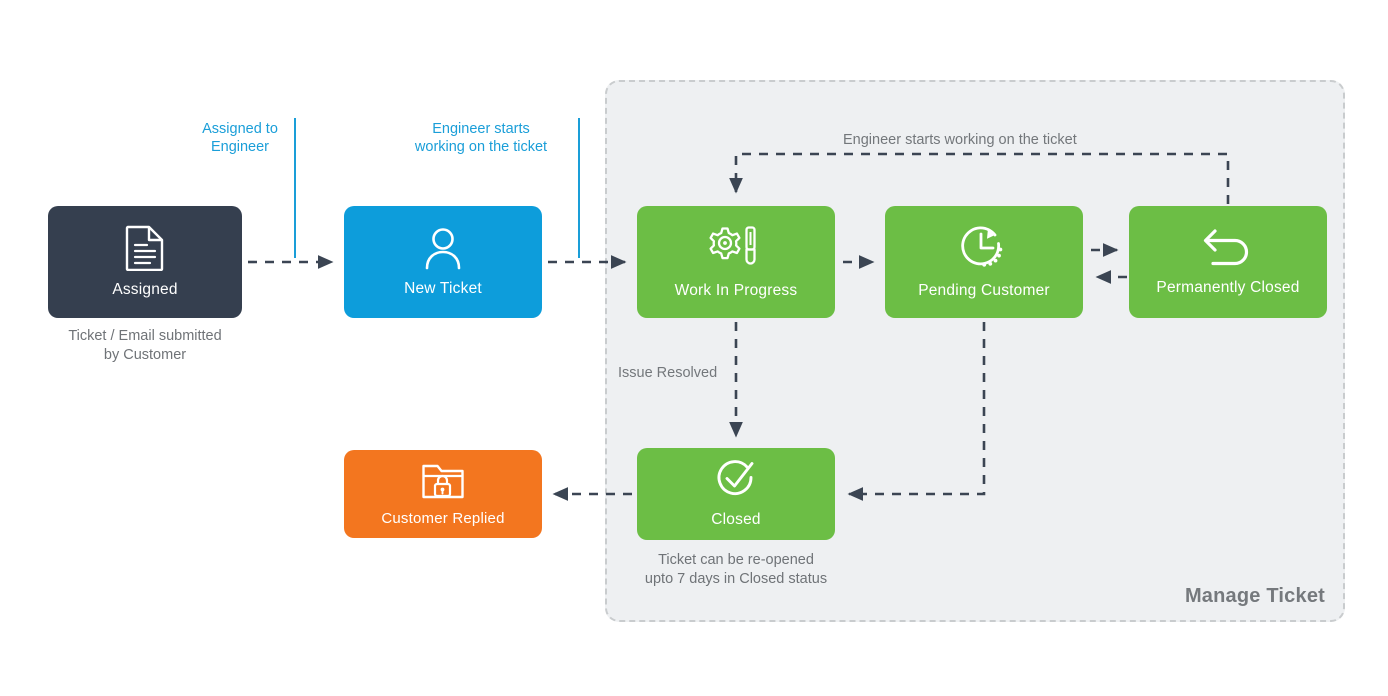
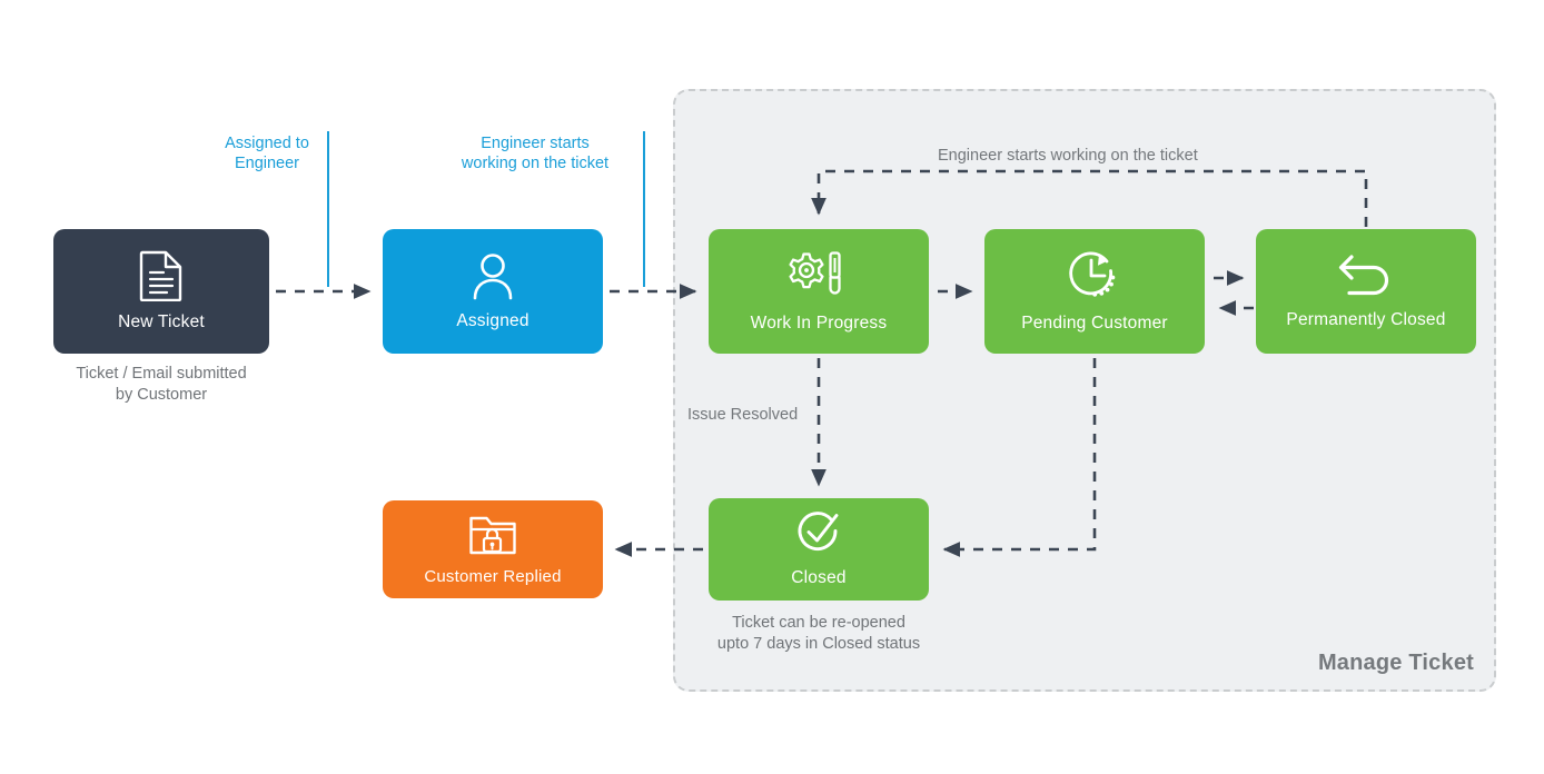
  Manage Ticket
  Assigned to
  Engineer
  Engineer starts
  working on the ticket
  Engineer starts working on the ticket
  Issue Resolved
- Assigned
+ New Ticket
  Ticket / Email submitted
  by Customer
- New Ticket
+ Assigned
  Work In Progress
  Pending Customer
  Permanently Closed
  Closed
  Ticket can be re-opened
  upto 7 days in Closed status
  Customer Replied
